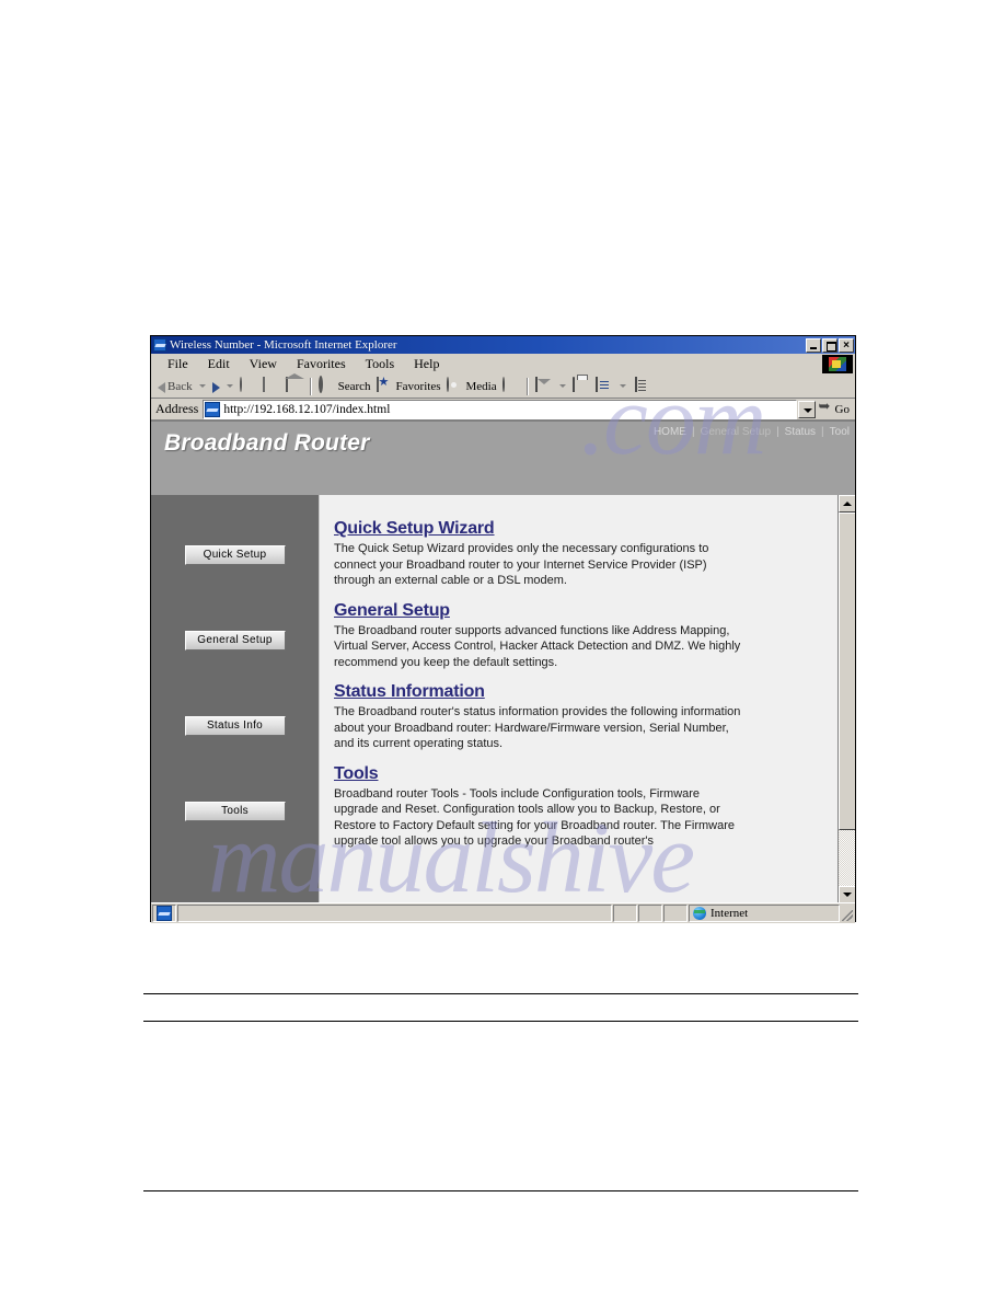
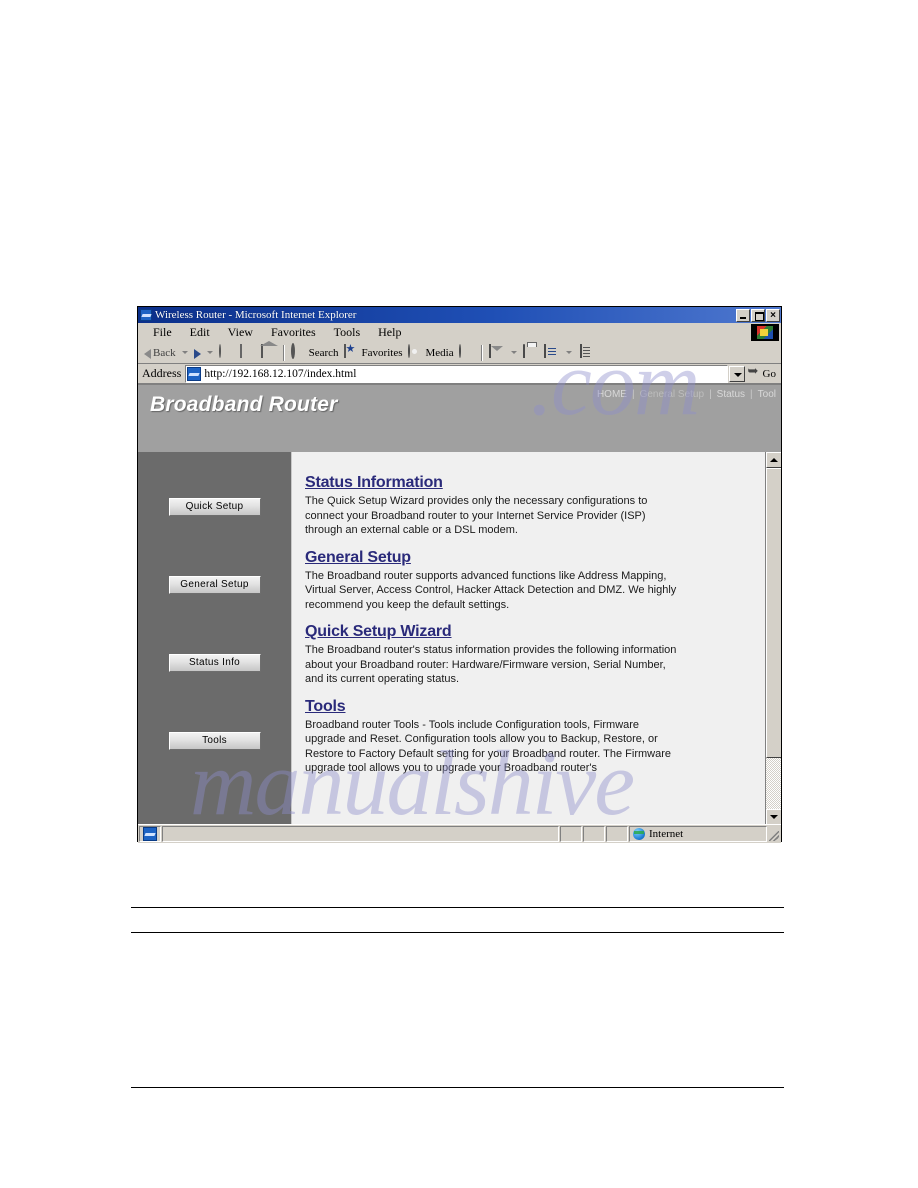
  manualshive
  .com
- Wireless Number - Microsoft Internet Explorer
+ Wireless Router - Microsoft Internet Explorer
  ×
  File
  Edit
  View
  Favorites
  Tools
  Help
  Back
  Search
  Favorites
  Media
  Address
  http://192.168.12.107/index.html
  Go
  Broadband Router
  HOME
  |
  General Setup
  |
  Status
  |
  Tool
  Quick Setup
  General Setup
  Status Info
  Tools
- Quick Setup Wizard
+ Status Information
  The Quick Setup Wizard provides only the necessary configurations to connect your Broadband router to your Internet Service Provider (ISP) through an external cable or a DSL modem.
  General Setup
  The Broadband router supports advanced functions like Address Mapping, Virtual Server, Access Control, Hacker Attack Detection and DMZ. We highly recommend you keep the default settings.
- Status Information
+ Quick Setup Wizard
  The Broadband router's status information provides the following information about your Broadband router: Hardware/Firmware version, Serial Number, and its current operating status.
  Tools
  Broadband router Tools - Tools include Configuration tools, Firmware upgrade and Reset. Configuration tools allow you to Backup, Restore, or Restore to Factory Default setting for your Broadband router. The Firmware upgrade tool allows you to upgrade your Broadband router's
  Internet
